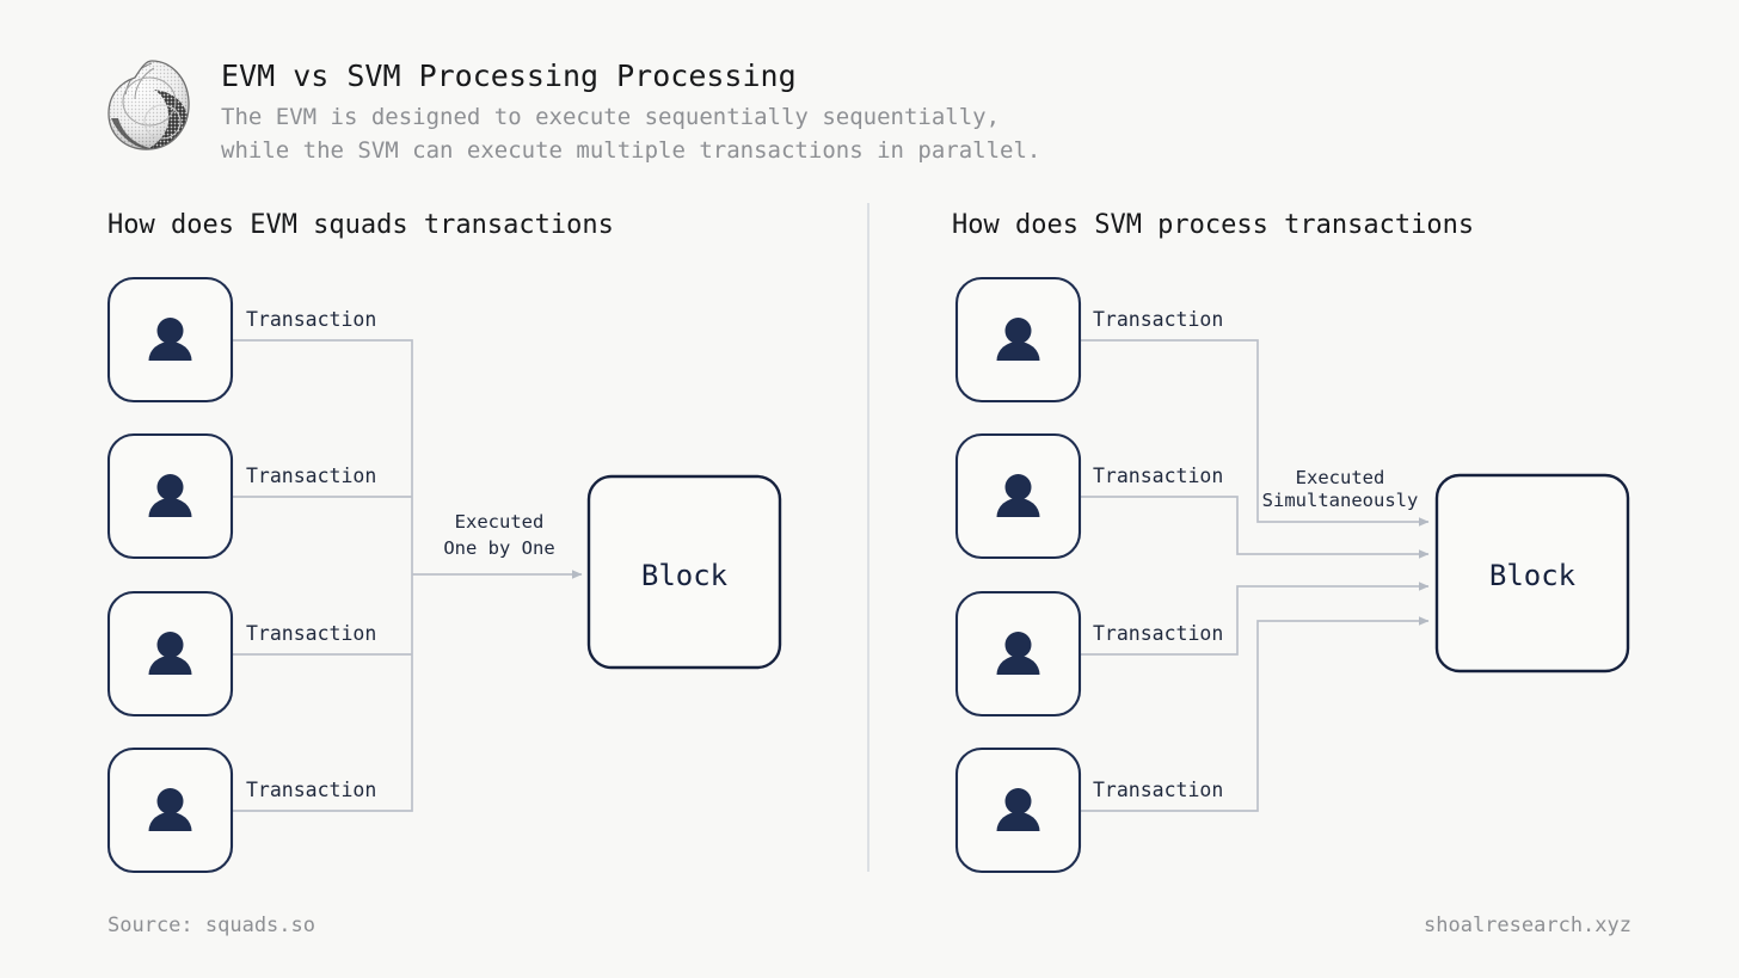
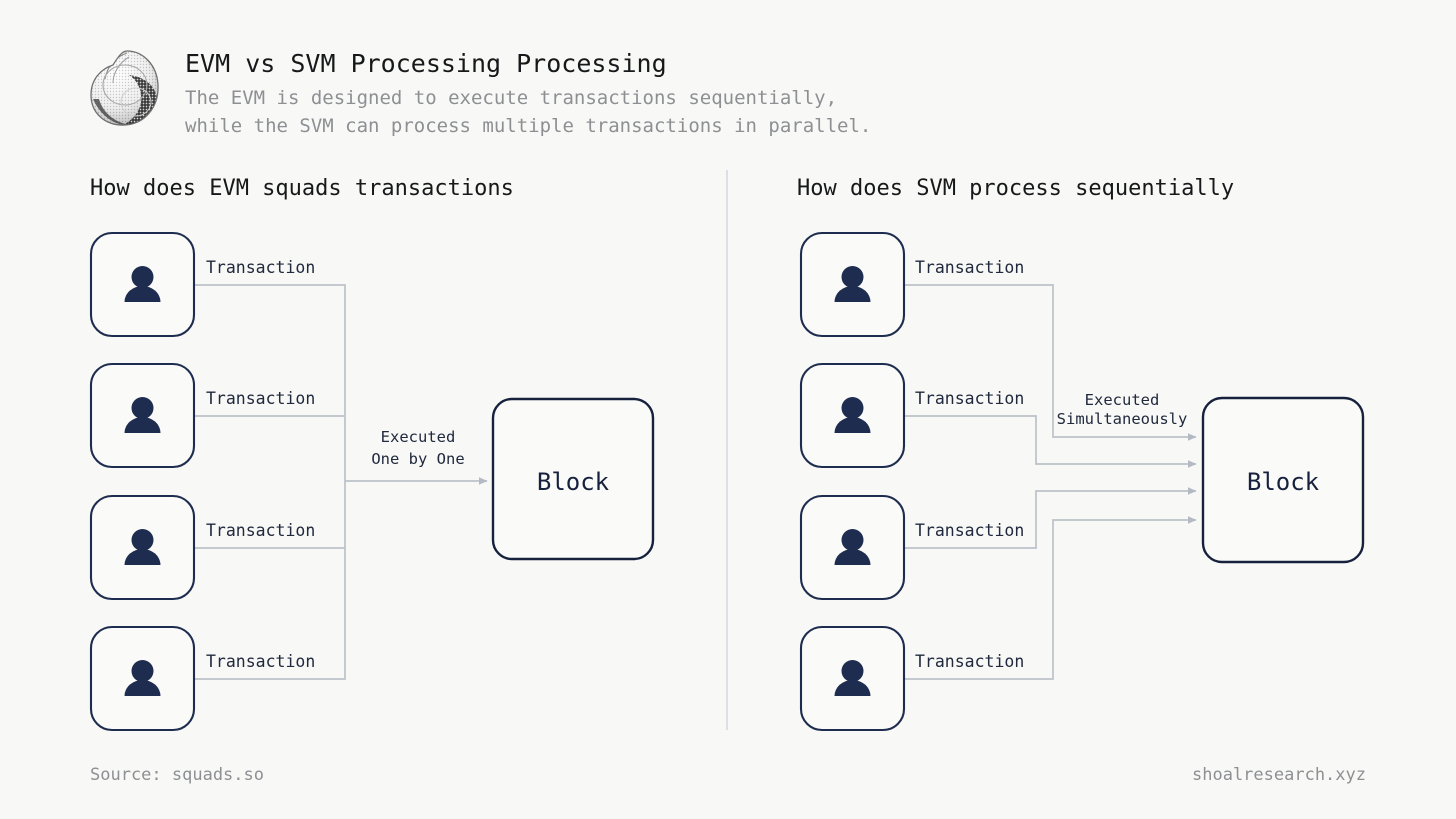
  EVM vs SVM Processing Processing
- The EVM is designed to execute sequentially sequentially,
+ The EVM is designed to execute transactions sequentially,
- while the SVM can execute multiple transactions in parallel.
+ while the SVM can process multiple transactions in parallel.
  How does EVM squads transactions
- How does SVM process transactions
+ How does SVM process sequentially
  Transaction
  Transaction
  Transaction
  Transaction
  Executed
  One by One
  Block
  Transaction
  Transaction
  Transaction
  Transaction
  Executed
  Simultaneously
  Block
  Source: squads.so
  shoalresearch.xyz
